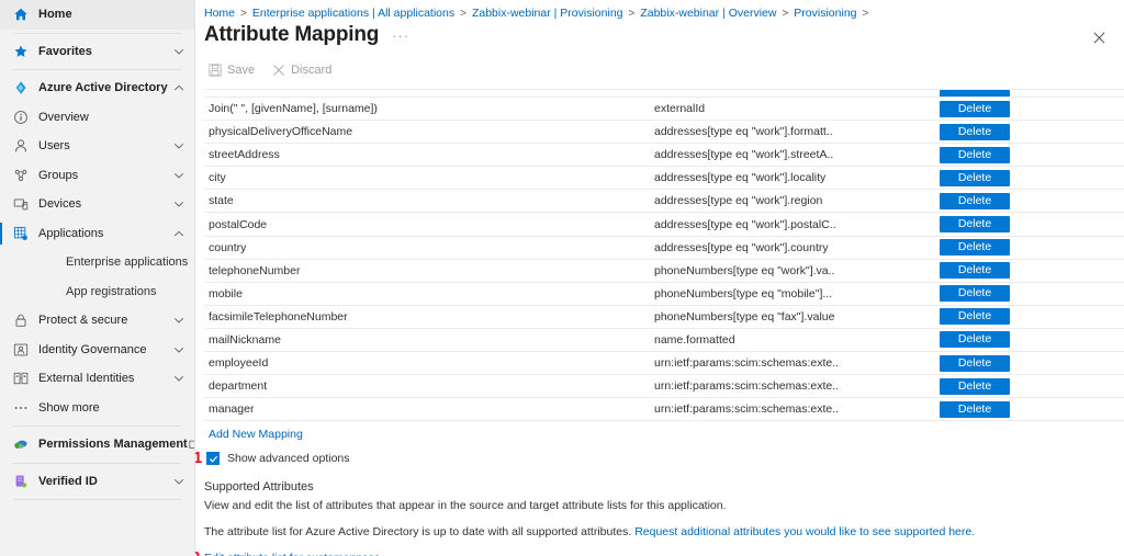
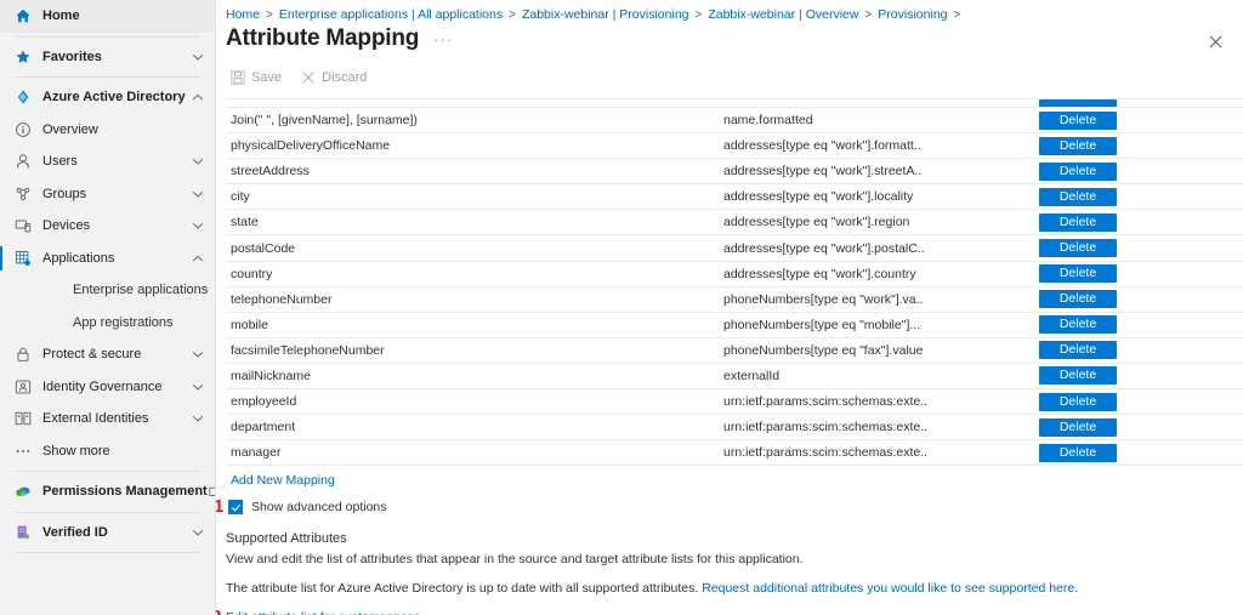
  Home
  Favorites
  Azure Active Directory
  Overview
  Users
  Groups
  Devices
  Applications
  Enterprise applications
  App registrations
  Protect & secure
  Identity Governance
  External Identities
  Show more
  Permissions Management
  Verified ID
  Home
  >
  Enterprise applications | All applications
  >
  Zabbix-webinar | Provisioning
  >
  Zabbix-webinar | Overview
  >
  Provisioning
  >
  Attribute Mapping
  ···
  Save
  Discard
  Join(" ", [givenName], [surname])
- externalId
+ name.formatted
  Delete
  physicalDeliveryOfficeName
  addresses[type eq "work"].formatt..
  Delete
  streetAddress
  addresses[type eq "work"].streetA..
  Delete
  city
  addresses[type eq "work"].locality
  Delete
  state
  addresses[type eq "work"].region
  Delete
  postalCode
  addresses[type eq "work"].postalC..
  Delete
  country
  addresses[type eq "work"].country
  Delete
  telephoneNumber
  phoneNumbers[type eq "work"].va..
  Delete
  mobile
  phoneNumbers[type eq "mobile"]...
  Delete
  facsimileTelephoneNumber
  phoneNumbers[type eq "fax"].value
  Delete
  mailNickname
- name.formatted
+ externalId
  Delete
  employeeId
  urn:ietf:params:scim:schemas:exte..
  Delete
  department
  urn:ietf:params:scim:schemas:exte..
  Delete
  manager
  urn:ietf:params:scim:schemas:exte..
  Delete
  Add New Mapping
  1
  Show advanced options
  Supported Attributes
  View and edit the list of attributes that appear in the source and target attribute lists for this application.
  The attribute list for Azure Active Directory is up to date with all supported attributes. Request additional attributes you would like to see supported here.
